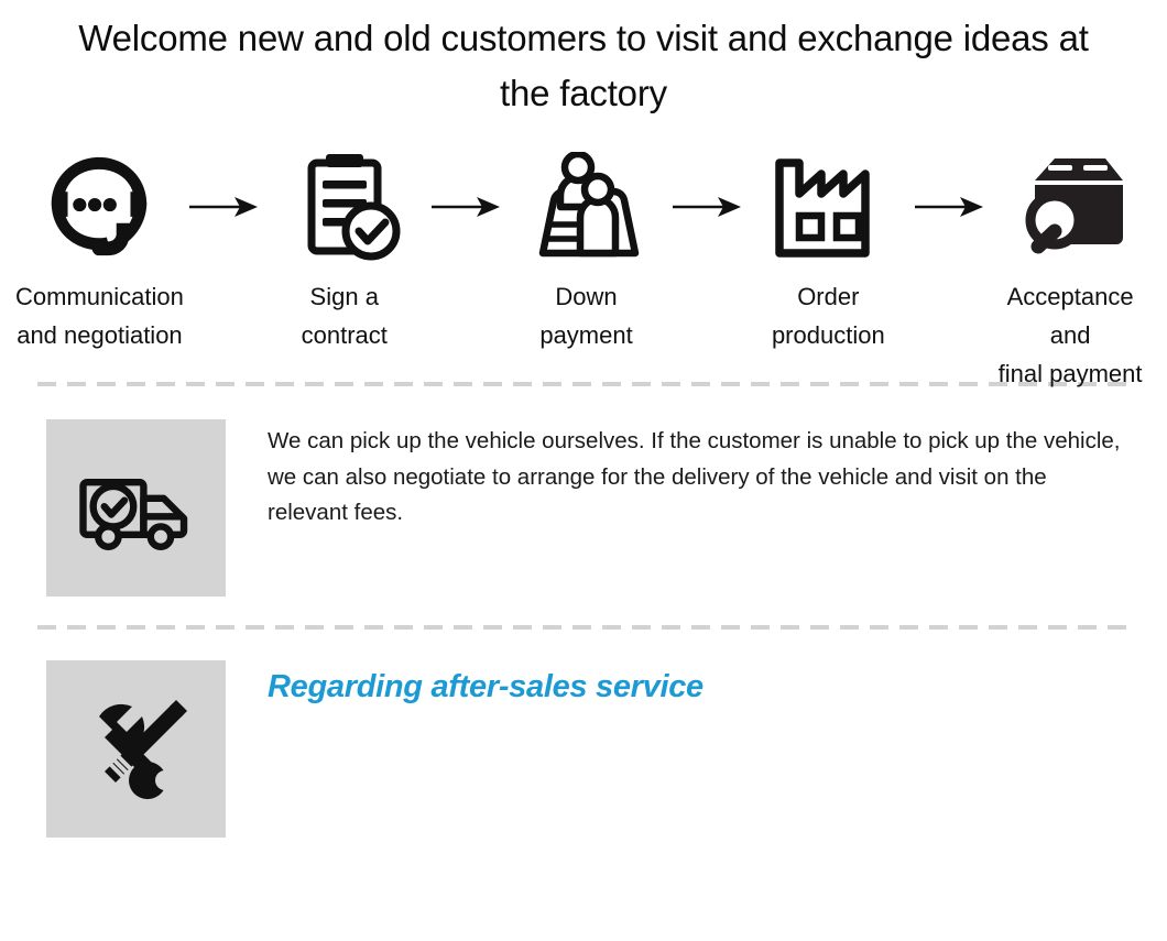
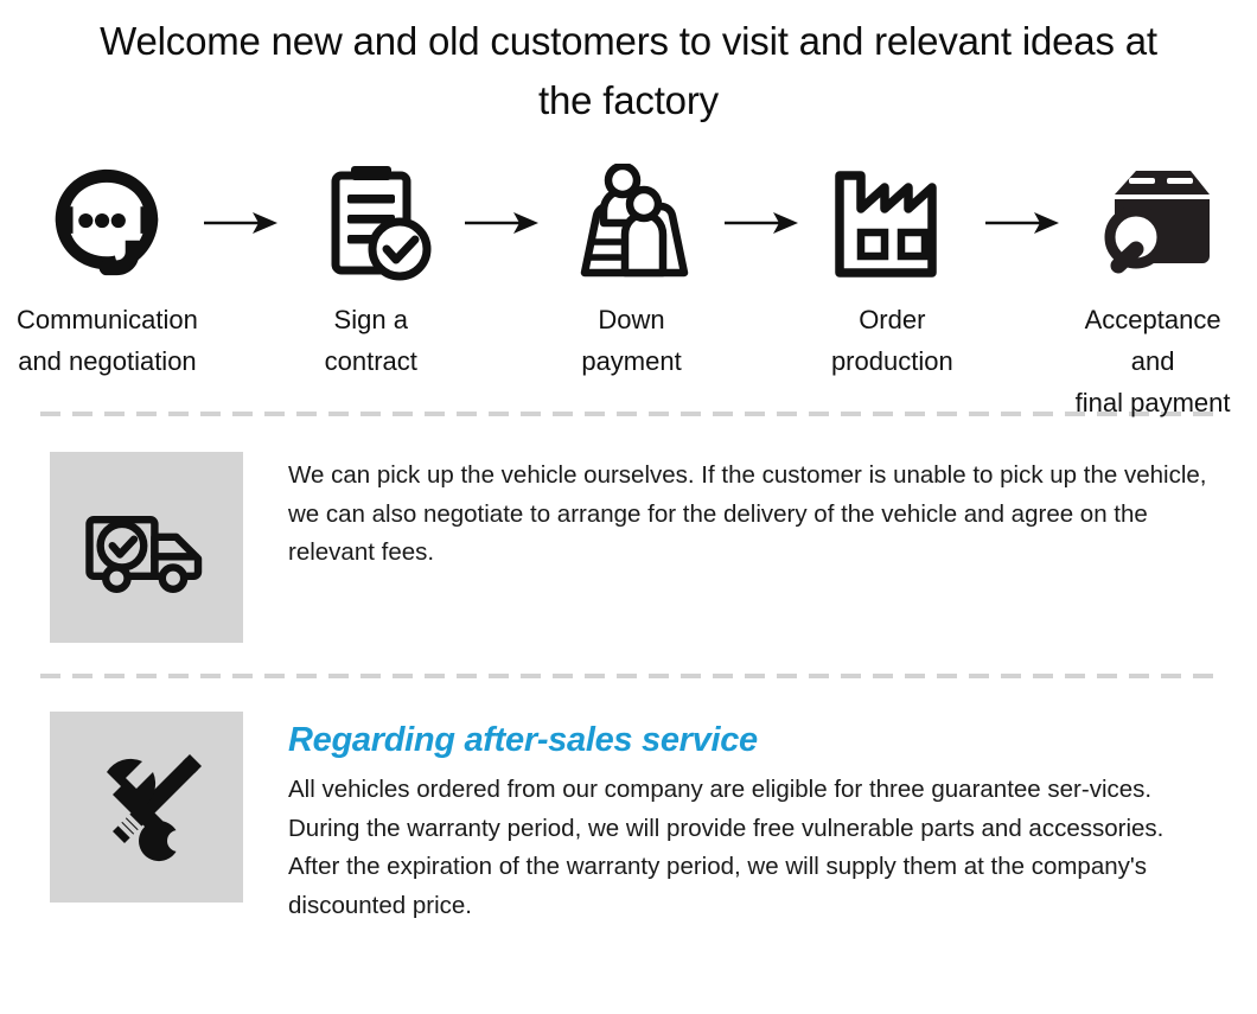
- Welcome new and old customers to visit and exchange ideas at the factory
+ Welcome new and old customers to visit and relevant ideas at the factory
  Communication
  and negotiation
  Sign a
  contract
  Down
  payment
  Order
  production
  Acceptance and
  final payment
- We can pick up the vehicle ourselves. If the customer is unable to pick up the vehicle, we can also negotiate to arrange for the delivery of the vehicle and visit on the relevant fees.
+ We can pick up the vehicle ourselves. If the customer is unable to pick up the vehicle, we can also negotiate to arrange for the delivery of the vehicle and agree on the relevant fees.
  Regarding after-sales service
+ All vehicles ordered from our company are eligible for three guarantee ser-vices. During the warranty period, we will provide free vulnerable parts and accessories. After the expiration of the warranty period, we will supply them at the company's discounted price.
